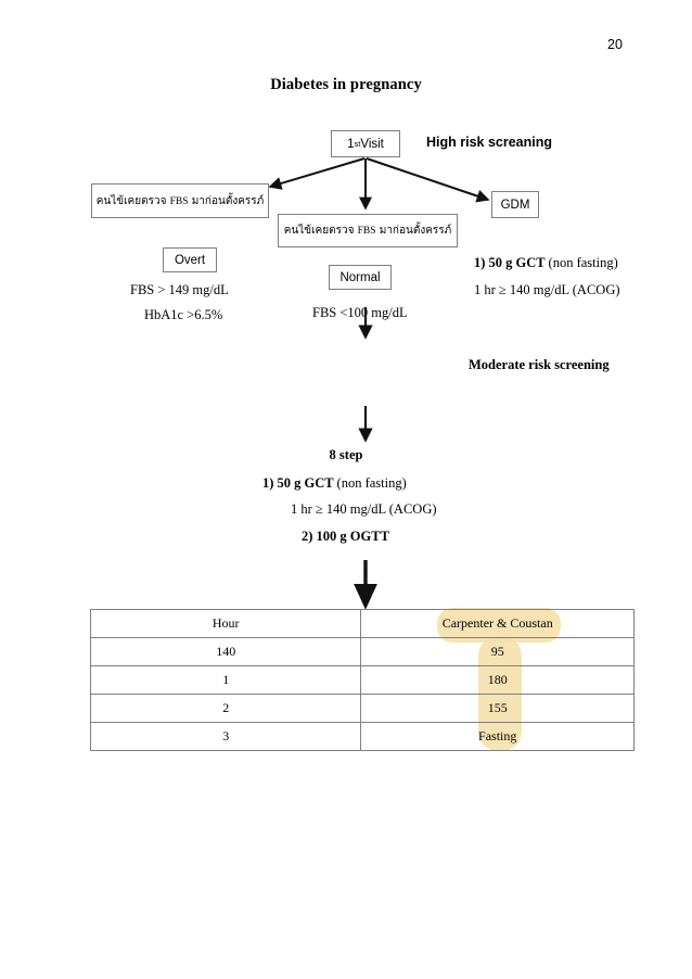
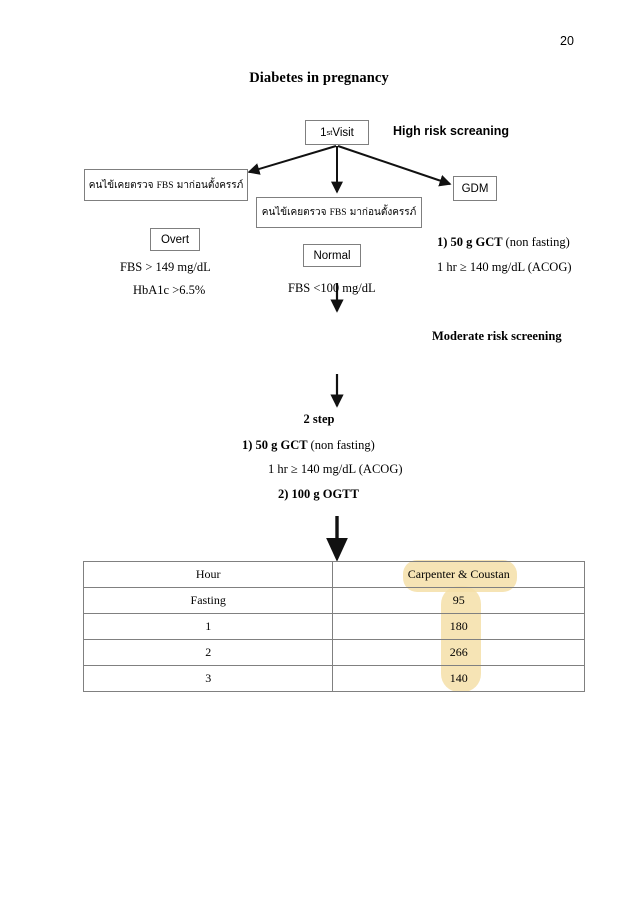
  20
  Diabetes in pregnancy
  1
  st
  Visit
  High risk screaning
  คนไข้เคยตรวจ FBS มาก่อนตั้งครรภ์
  คนไข้เคยตรวจ FBS มาก่อนตั้งครรภ์
  GDM
  Overt
  Normal
  FBS > 149 mg/dL
  HbA1c >6.5%
  FBS <100 mg/dL
  1) 50 g GCT (non fasting)
  1 hr ≥ 140 mg/dL (ACOG)
  Moderate risk screening
- 8 step
+ 2 step
  1) 50 g GCT (non fasting)
  1 hr ≥ 140 mg/dL (ACOG)
  2) 100 g OGTT
  Hour	Carpenter & Coustan
- 140	95
+ Fasting	95
  1	180
- 2	155
+ 2	266
- 3	Fasting
+ 3	140
